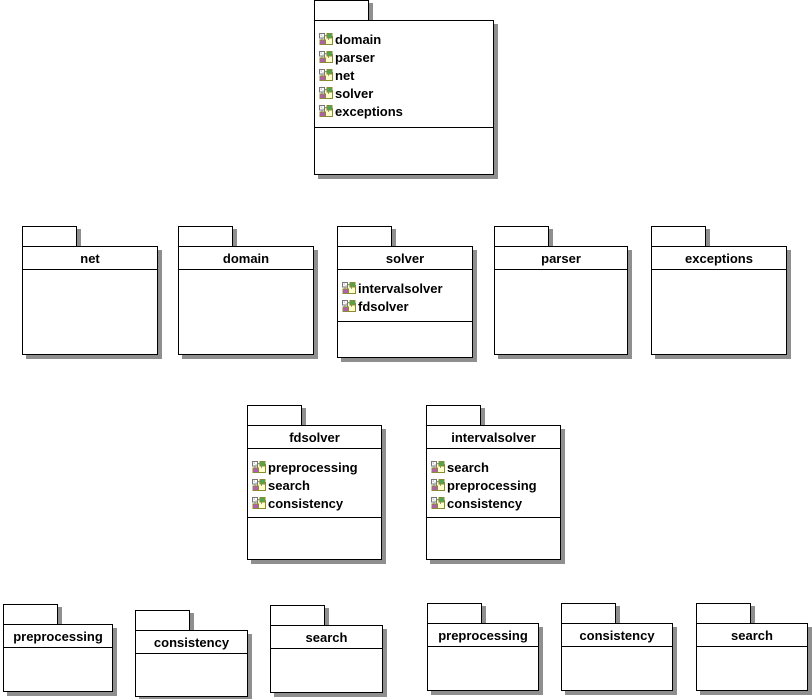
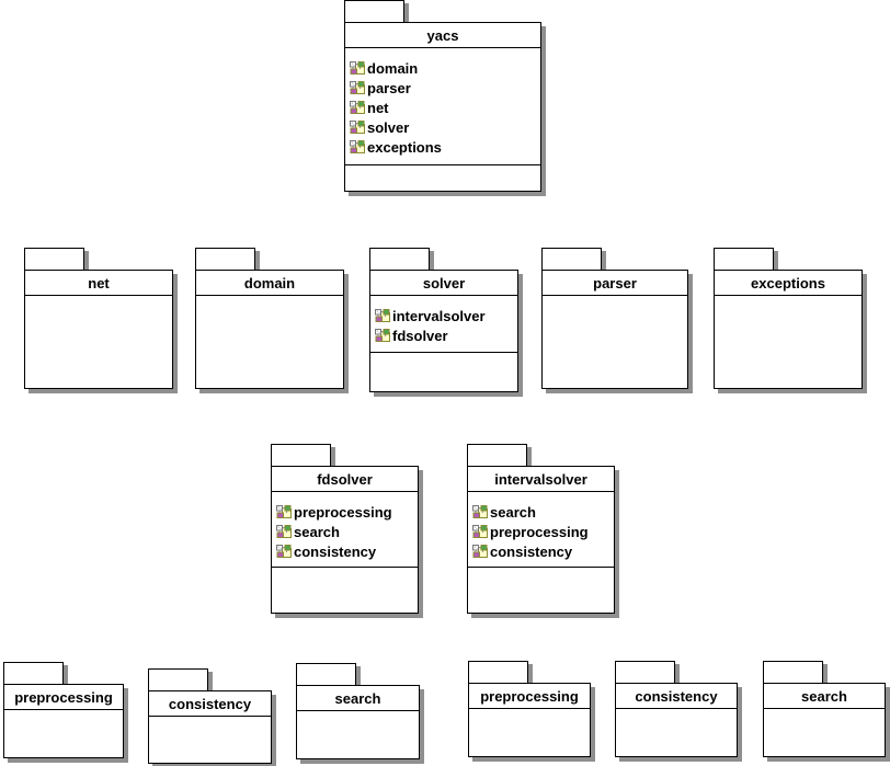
+ yacs
  domain
  parser
  net
  solver
  exceptions
  net
  domain
  solver
  intervalsolver
  fdsolver
  parser
  exceptions
  fdsolver
  preprocessing
  search
  consistency
  intervalsolver
  search
  preprocessing
  consistency
  preprocessing
  consistency
  search
  preprocessing
  consistency
  search
